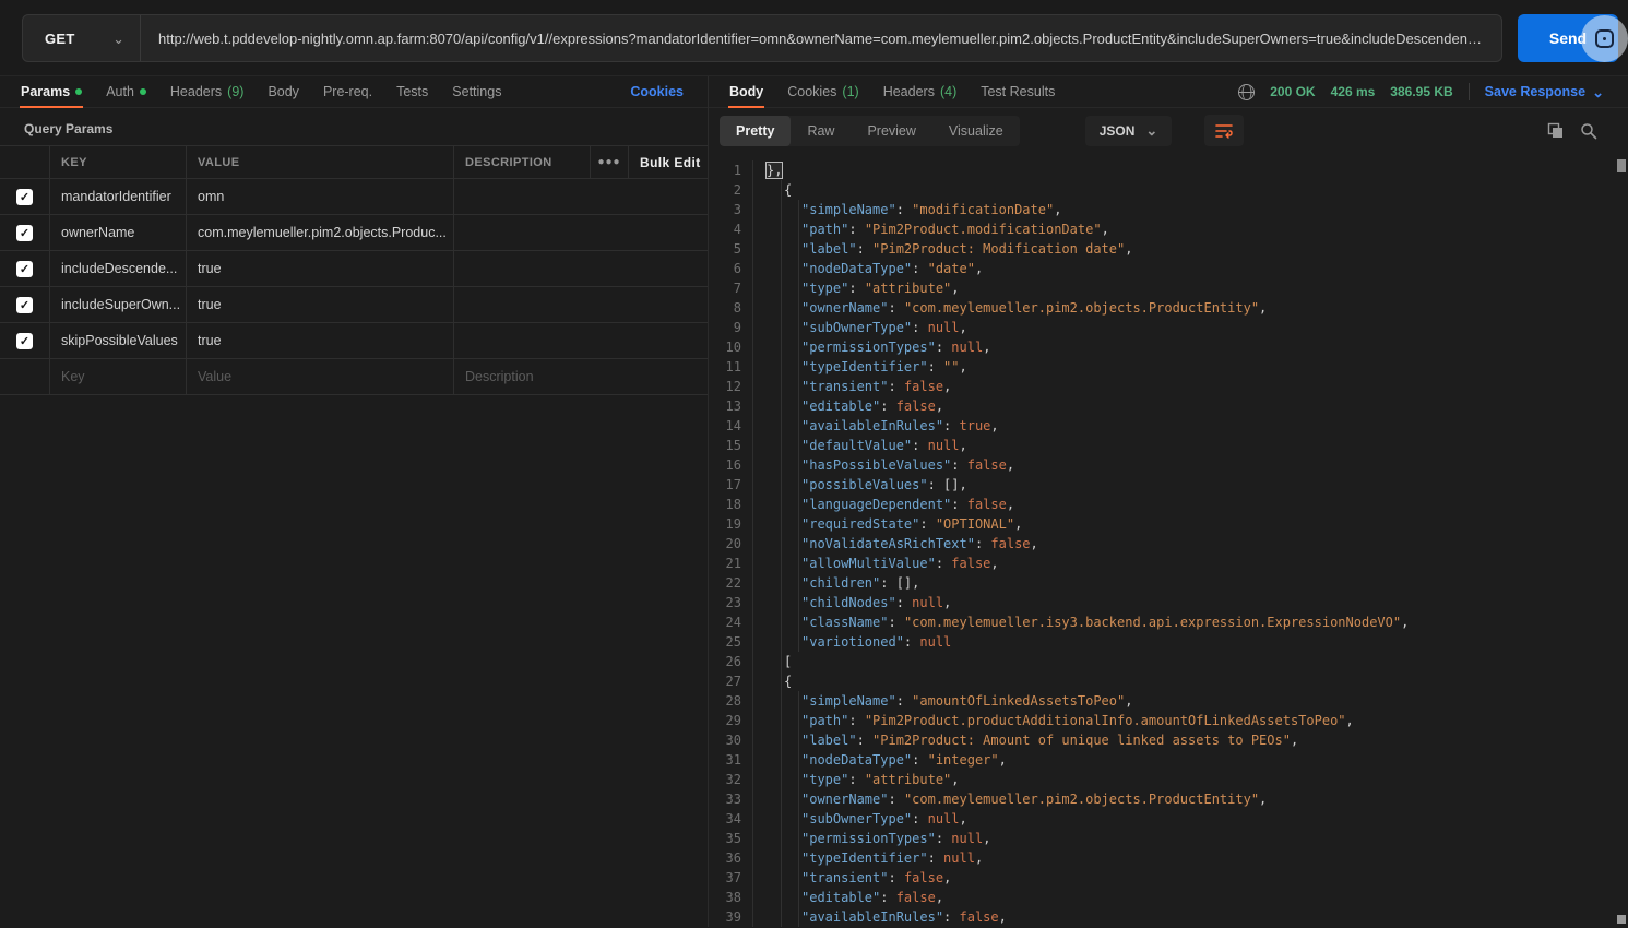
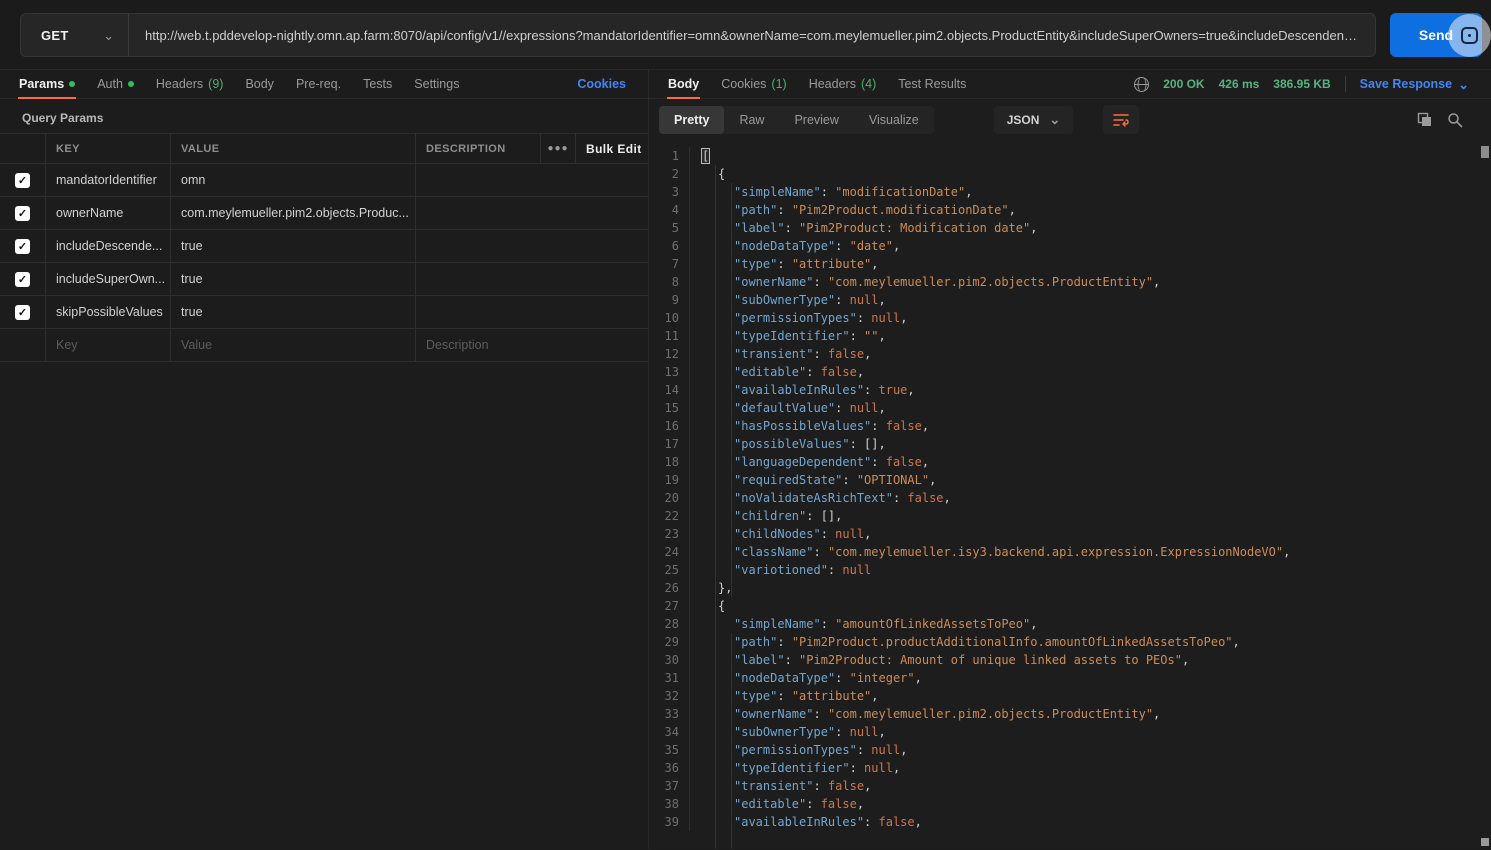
  GET
  ⌄
  http://web.t.pddevelop-nightly.omn.ap.farm:8070/api/config/v1//expressions?mandatorIdentifier=omn&ownerName=com.meylemueller.pim2.objects.ProductEntity&includeSuperOwners=true&includeDescendentO
  Send
  Params
  Auth
  Headers
  (9)
  Body
  Pre-req.
  Tests
  Settings
  Cookies
  Query Params
  KEY
  VALUE
  DESCRIPTION
  ●●●
  Bulk Edit
  ✓
  mandatorIdentifier
  omn
  ✓
  ownerName
  com.meylemueller.pim2.objects.Produc...
  ✓
  includeDescende...
  true
  ✓
  includeSuperOwn...
  true
  ✓
  skipPossibleValues
  true
  Key
  Value
  Description
  Body
  Cookies
  (1)
  Headers
  (4)
  Test Results
  200 OK
  426 ms
  386.95 KB
  Save Response
  ⌄
  Pretty
  Raw
  Preview
  Visualize
  JSON
  ⌄
  1
- },
+ [
  2
  {
  3
  "simpleName": "modificationDate",
  4
  "path": "Pim2Product.modificationDate",
  5
  "label": "Pim2Product: Modification date",
  6
  "nodeDataType": "date",
  7
  "type": "attribute",
  8
  "ownerName": "com.meylemueller.pim2.objects.ProductEntity",
  9
  "subOwnerType": null,
  10
  "permissionTypes": null,
  11
  "typeIdentifier": "",
  12
  "transient": false,
  13
  "editable": false,
  14
  "availableInRules": true,
  15
  "defaultValue": null,
  16
  "hasPossibleValues": false,
  17
  "possibleValues": [],
  18
  "languageDependent": false,
  19
  "requiredState": "OPTIONAL",
  20
  "noValidateAsRichText": false,
- 21
- "allowMultiValue": false,
  22
  "children": [],
  23
  "childNodes": null,
  24
  "className": "com.meylemueller.isy3.backend.api.expression.ExpressionNodeVO",
  25
  "variotioned": null
  26
- [
+ },
  27
  {
  28
  "simpleName": "amountOfLinkedAssetsToPeo",
  29
  "path": "Pim2Product.productAdditionalInfo.amountOfLinkedAssetsToPeo",
  30
  "label": "Pim2Product: Amount of unique linked assets to PEOs",
  31
  "nodeDataType": "integer",
  32
  "type": "attribute",
  33
  "ownerName": "com.meylemueller.pim2.objects.ProductEntity",
  34
  "subOwnerType": null,
  35
  "permissionTypes": null,
  36
  "typeIdentifier": null,
  37
  "transient": false,
  38
  "editable": false,
  39
  "availableInRules": false,
